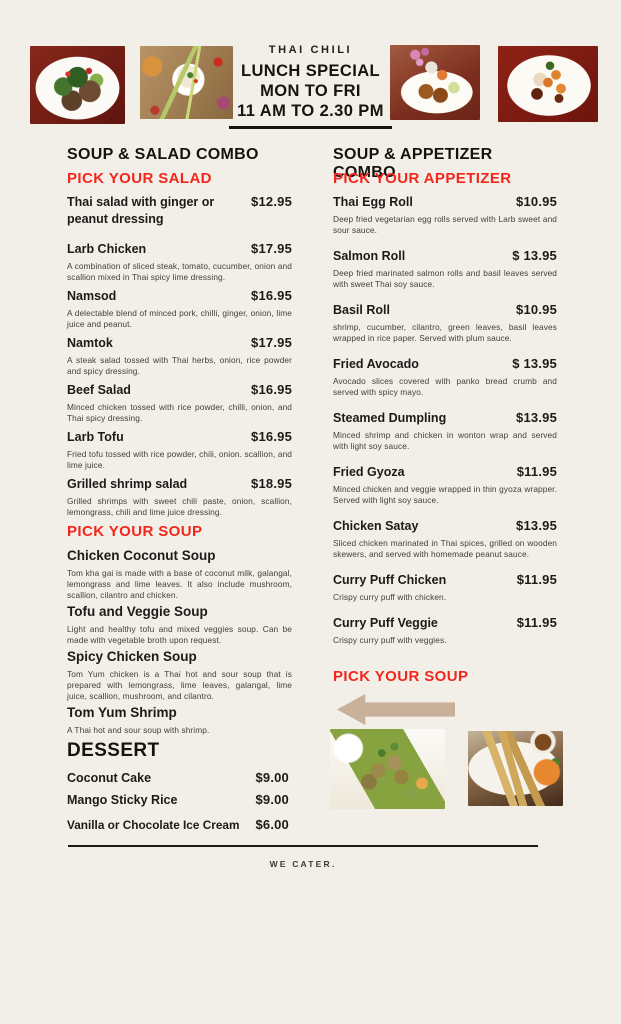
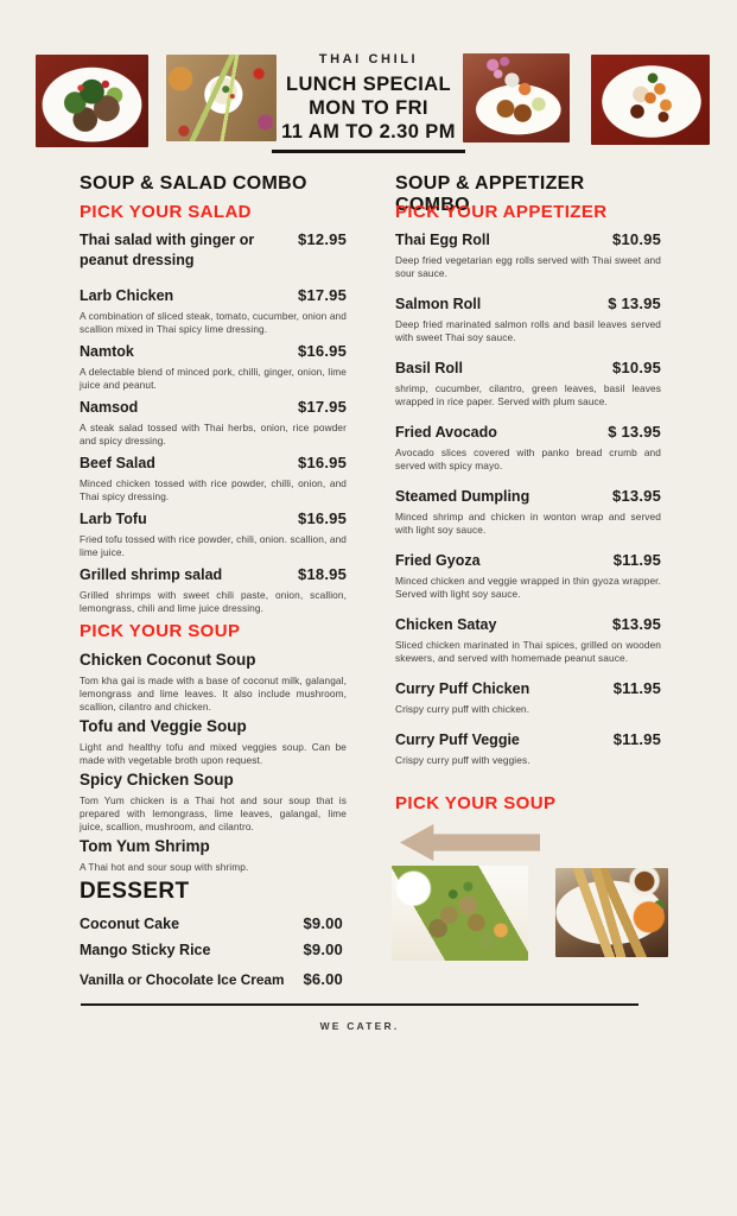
  THAI CHILI
  LUNCH SPECIAL
  MON TO FRI
  11 AM TO 2.30 PM
  SOUP & SALAD COMBO
  SOUP & APPETIZER COMBO
  PICK YOUR SALAD
  Thai salad with ginger or peanut dressing
  $12.95
  Larb Chicken
  $17.95
  A combination of sliced steak, tomato, cucumber, onion and scallion mixed in Thai spicy lime dressing.
- Namsod
+ Namtok
  $16.95
  A delectable blend of minced pork, chilli, ginger, onion, lime juice and peanut.
- Namtok
+ Namsod
  $17.95
  A steak salad tossed with Thai herbs, onion, rice powder and spicy dressing.
  Beef Salad
  $16.95
  Minced chicken tossed with rice powder, chilli, onion, and Thai spicy dressing.
  Larb Tofu
  $16.95
  Fried tofu tossed with rice powder, chili, onion. scallion, and lime juice.
  Grilled shrimp salad
  $18.95
  Grilled shrimps with sweet chili paste, onion, scallion, lemongrass, chili and lime juice dressing.
  PICK YOUR SOUP
  Chicken Coconut Soup
  Tom kha gai is made with a base of coconut milk, galangal, lemongrass and lime leaves. It also include mushroom, scallion, cilantro and chicken.
  Tofu and Veggie Soup
  Light and healthy tofu and mixed veggies soup. Can be made with vegetable broth upon request.
  Spicy Chicken Soup
  Tom Yum chicken is a Thai hot and sour soup that is prepared with lemongrass, lime leaves, galangal, lime juice, scallion, mushroom, and cilantro.
  Tom Yum Shrimp
  A Thai hot and sour soup with shrimp.
  DESSERT
  Coconut Cake
  $9.00
  Mango Sticky Rice
  $9.00
  Vanilla or Chocolate Ice Cream
  $6.00
  PICK YOUR APPETIZER
  Thai Egg Roll
  $10.95
- Deep fried vegetarian egg rolls served with Larb sweet and sour sauce.
+ Deep fried vegetarian egg rolls served with Thai sweet and sour sauce.
  Salmon Roll
  $ 13.95
  Deep fried marinated salmon rolls and basil leaves served with sweet Thai soy sauce.
  Basil Roll
  $10.95
  shrimp, cucumber, cilantro, green leaves, basil leaves wrapped in rice paper. Served with plum sauce.
  Fried Avocado
  $ 13.95
  Avocado slices covered with panko bread crumb and served with spicy mayo.
  Steamed Dumpling
  $13.95
  Minced shrimp and chicken in wonton wrap and served with light soy sauce.
  Fried Gyoza
  $11.95
  Minced chicken and veggie wrapped in thin gyoza wrapper. Served with light soy sauce.
  Chicken Satay
  $13.95
  Sliced chicken marinated in Thai spices, grilled on wooden skewers, and served with homemade peanut sauce.
  Curry Puff Chicken
  $11.95
  Crispy curry puff with chicken.
  Curry Puff Veggie
  $11.95
  Crispy curry puff with veggies.
  PICK YOUR SOUP
  WE CATER.
